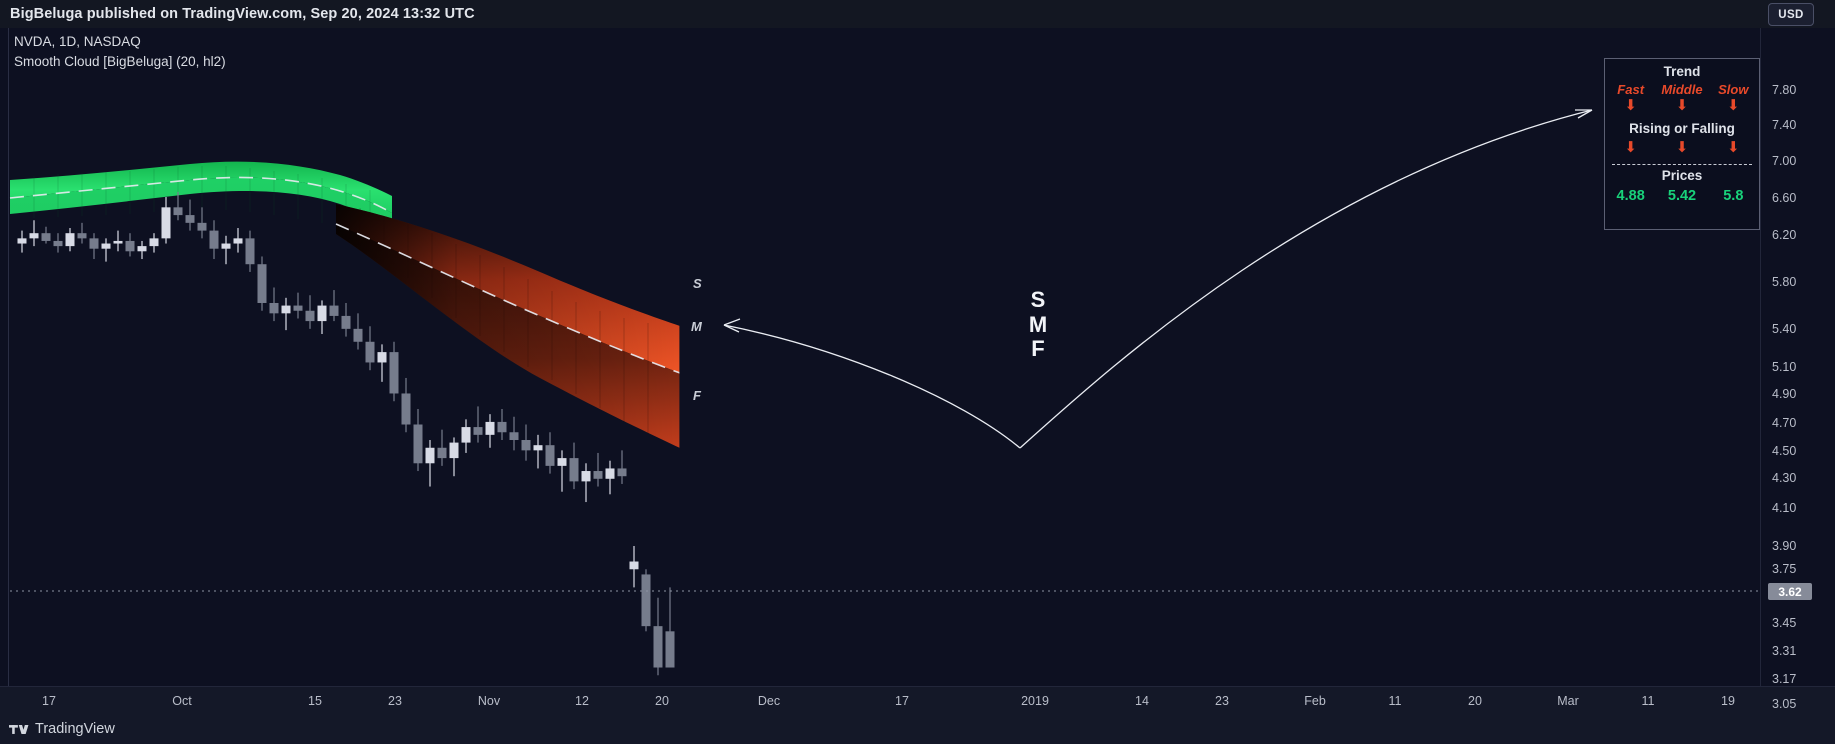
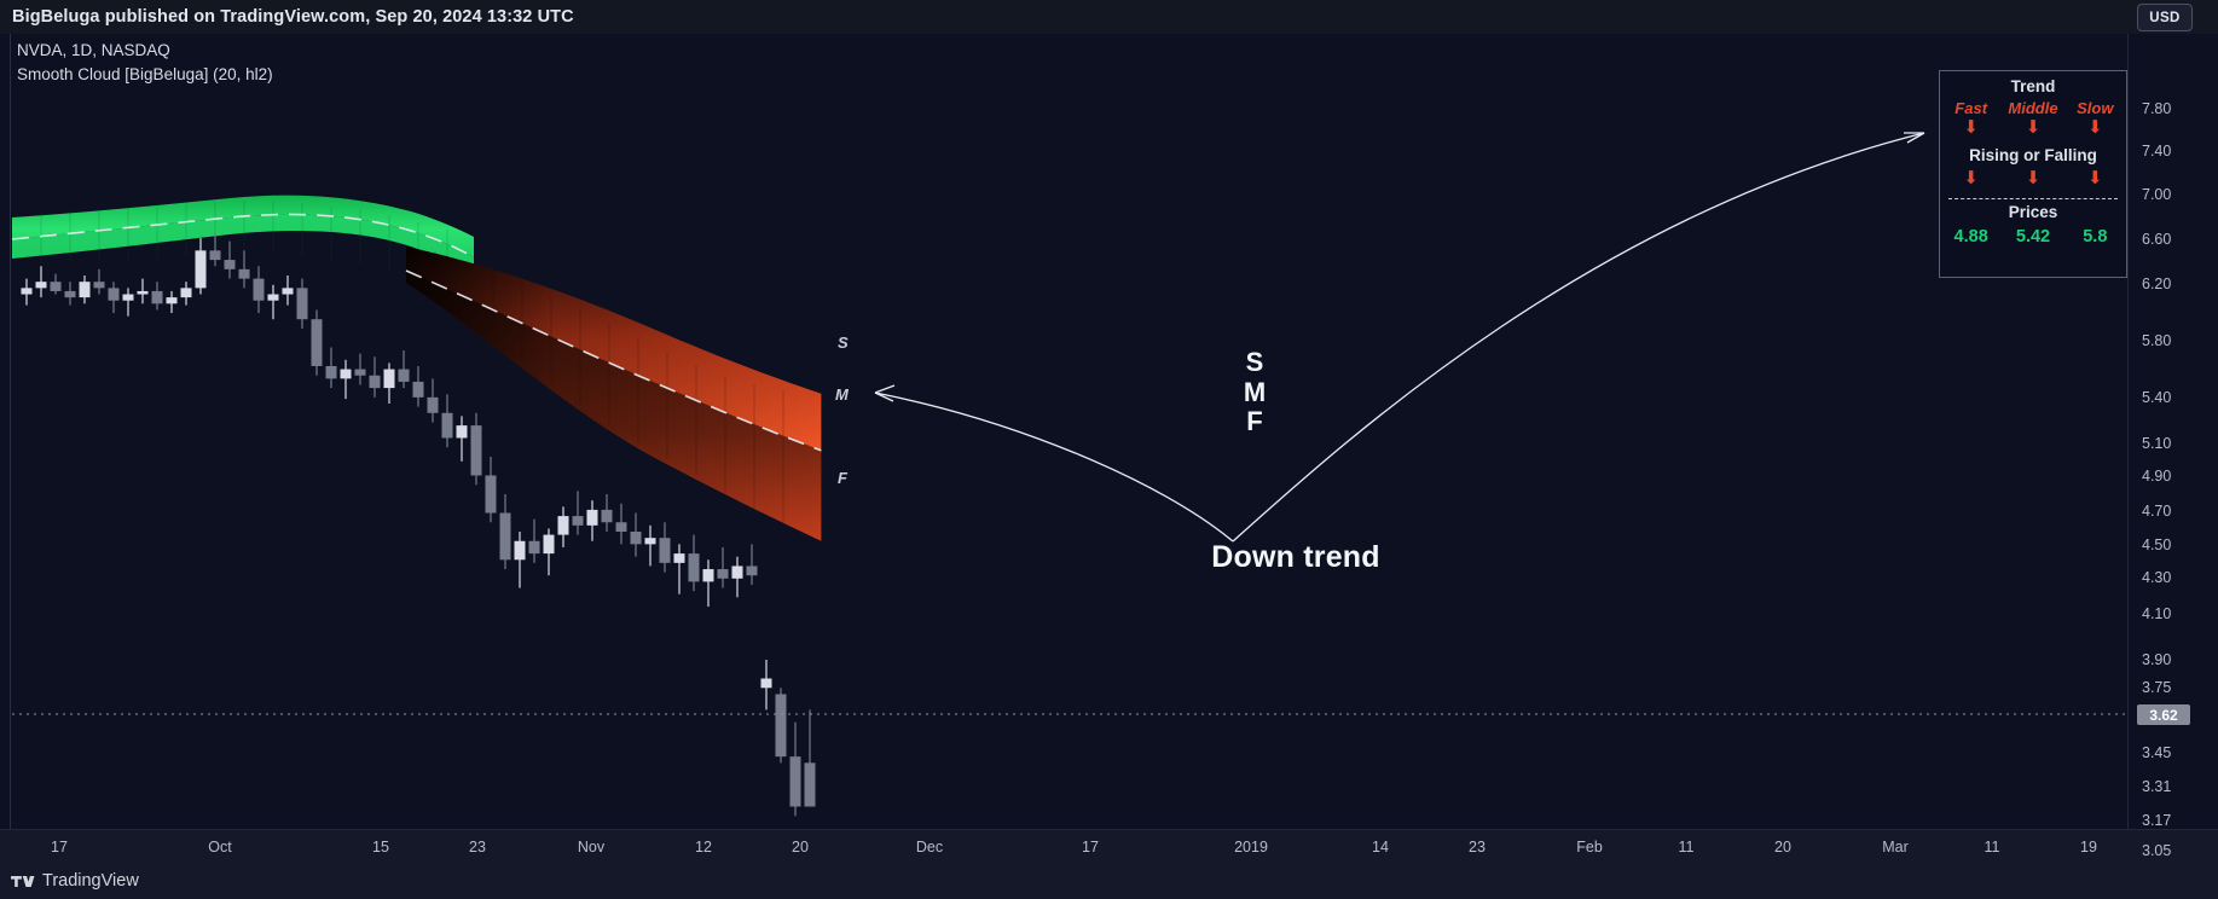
  BigBeluga published on TradingView.com, Sep 20, 2024 13:32 UTC
  NVDA, 1D, NASDAQ
  Smooth Cloud [BigBeluga] (20, hl2)
  S
  M
  F
  S
  M
  F
+ Down trend
  Trend
  Fast
  ⬇
  Middle
  ⬇
  Slow
  ⬇
  Rising or Falling
  ⬇
  ⬇
  ⬇
  Prices
  4.88
  5.42
  5.8
  USD
  3.62
  17
  Oct
  15
  23
  Nov
  12
  20
  Dec
  17
  2019
  14
  23
  Feb
  11
  20
  Mar
  11
  19
  TradingView
  7.80
  7.40
  7.00
  6.60
  6.20
  5.80
  5.40
  5.10
  4.90
  4.70
  4.50
  4.30
  4.10
  3.90
  3.75
  3.45
  3.31
  3.17
  3.05
